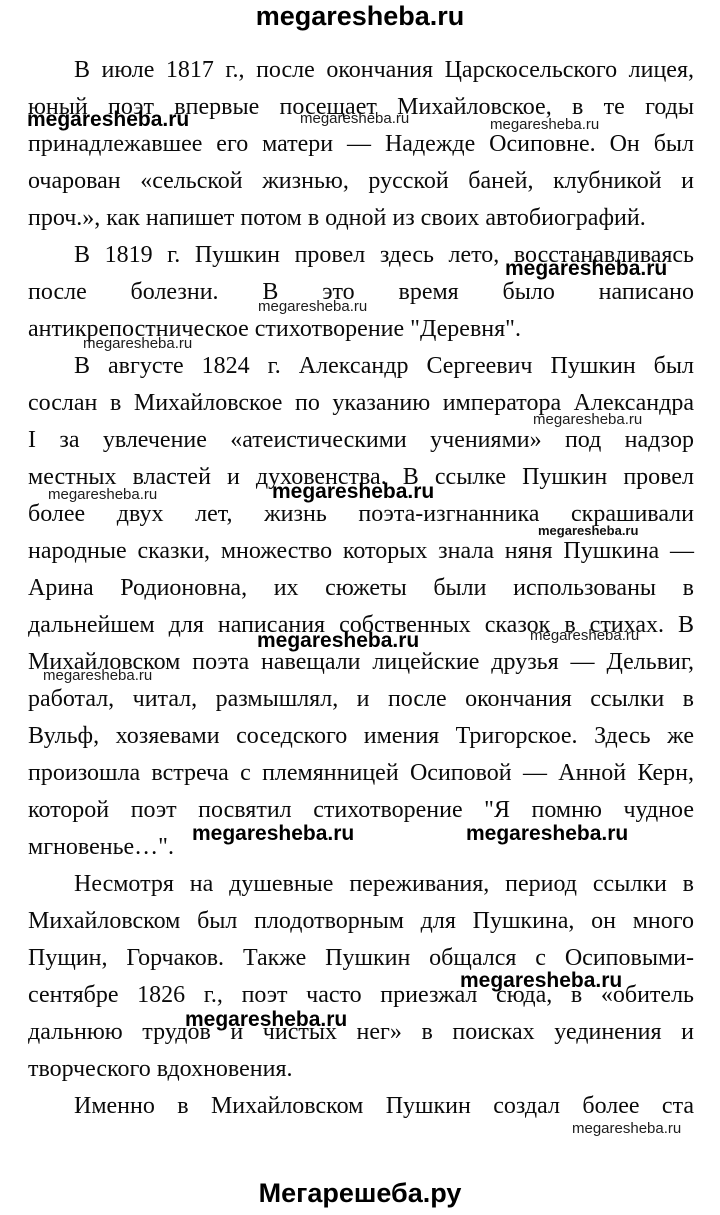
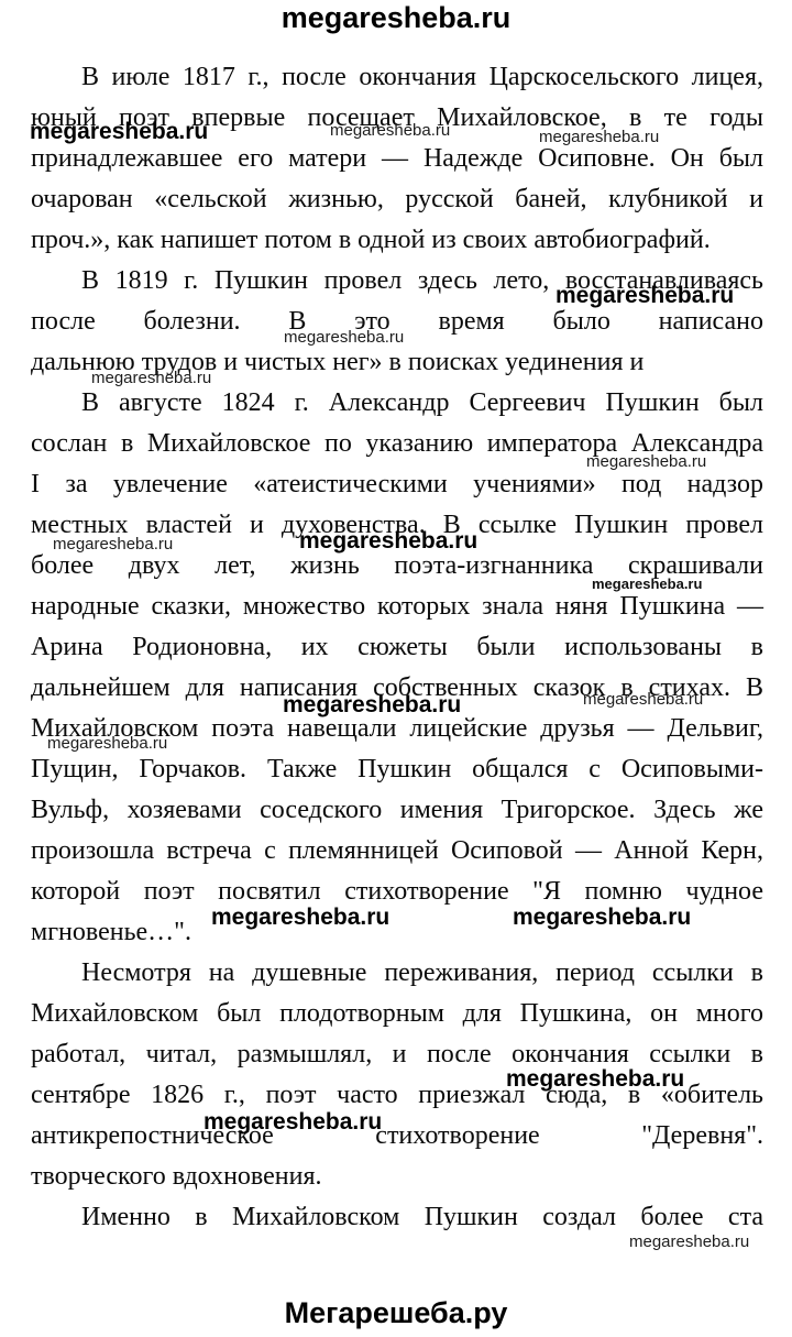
  megaresheba.ru
  В июле 1817 г., после окончания Царскосельского лицея,
  юный поэт впервые посещает Михайловское, в те годы
  принадлежавшее его матери — Надежде Осиповне. Он был
  очарован «сельской жизнью, русской баней, клубникой и
  проч.», как напишет потом в одной из своих автобиографий.
  В 1819 г. Пушкин провел здесь лето, восстанавливаясь
  после болезни. В это время было написано
- антикрепостническое стихотворение "Деревня".
+ дальнюю трудов и чистых нег» в поисках уединения и
  В августе 1824 г. Александр Сергеевич Пушкин был
  сослан в Михайловское по указанию императора Александра
  I за увлечение «атеистическими учениями» под надзор
  местных властей и духовенства. В ссылке Пушкин провел
  более двух лет, жизнь поэта-изгнанника скрашивали
  народные сказки, множество которых знала няня Пушкина —
  Арина Родионовна, их сюжеты были использованы в
  дальнейшем для написания собственных сказок в стихах. В
  Михайловском поэта навещали лицейские друзья — Дельвиг,
- работал, читал, размышлял, и после окончания ссылки в
+ Пущин, Горчаков. Также Пушкин общался с Осиповыми-
  Вульф, хозяевами соседского имения Тригорское. Здесь же
  произошла встреча с племянницей Осиповой — Анной Керн,
  которой поэт посвятил стихотворение "Я помню чудное
  мгновенье…".
  Несмотря на душевные переживания, период ссылки в
  Михайловском был плодотворным для Пушкина, он много
- Пущин, Горчаков. Также Пушкин общался с Осиповыми-
+ работал, читал, размышлял, и после окончания ссылки в
  сентябре 1826 г., поэт часто приезжал сюда, в «обитель
- дальнюю трудов и чистых нег» в поисках уединения и
+ антикрепостническое стихотворение "Деревня".
  творческого вдохновения.
  Именно в Михайловском Пушкин создал более ста
  Мегарешеба.ру
  megaresheba.ru
  megaresheba.ru
  megaresheba.ru
  megaresheba.ru
  megaresheba.ru
  megaresheba.ru
  megaresheba.ru
  megaresheba.ru
  megaresheba.ru
  megaresheba.ru
  megaresheba.ru
  megaresheba.ru
  megaresheba.ru
  megaresheba.ru
  megaresheba.ru
  megaresheba.ru
  megaresheba.ru
  megaresheba.ru
